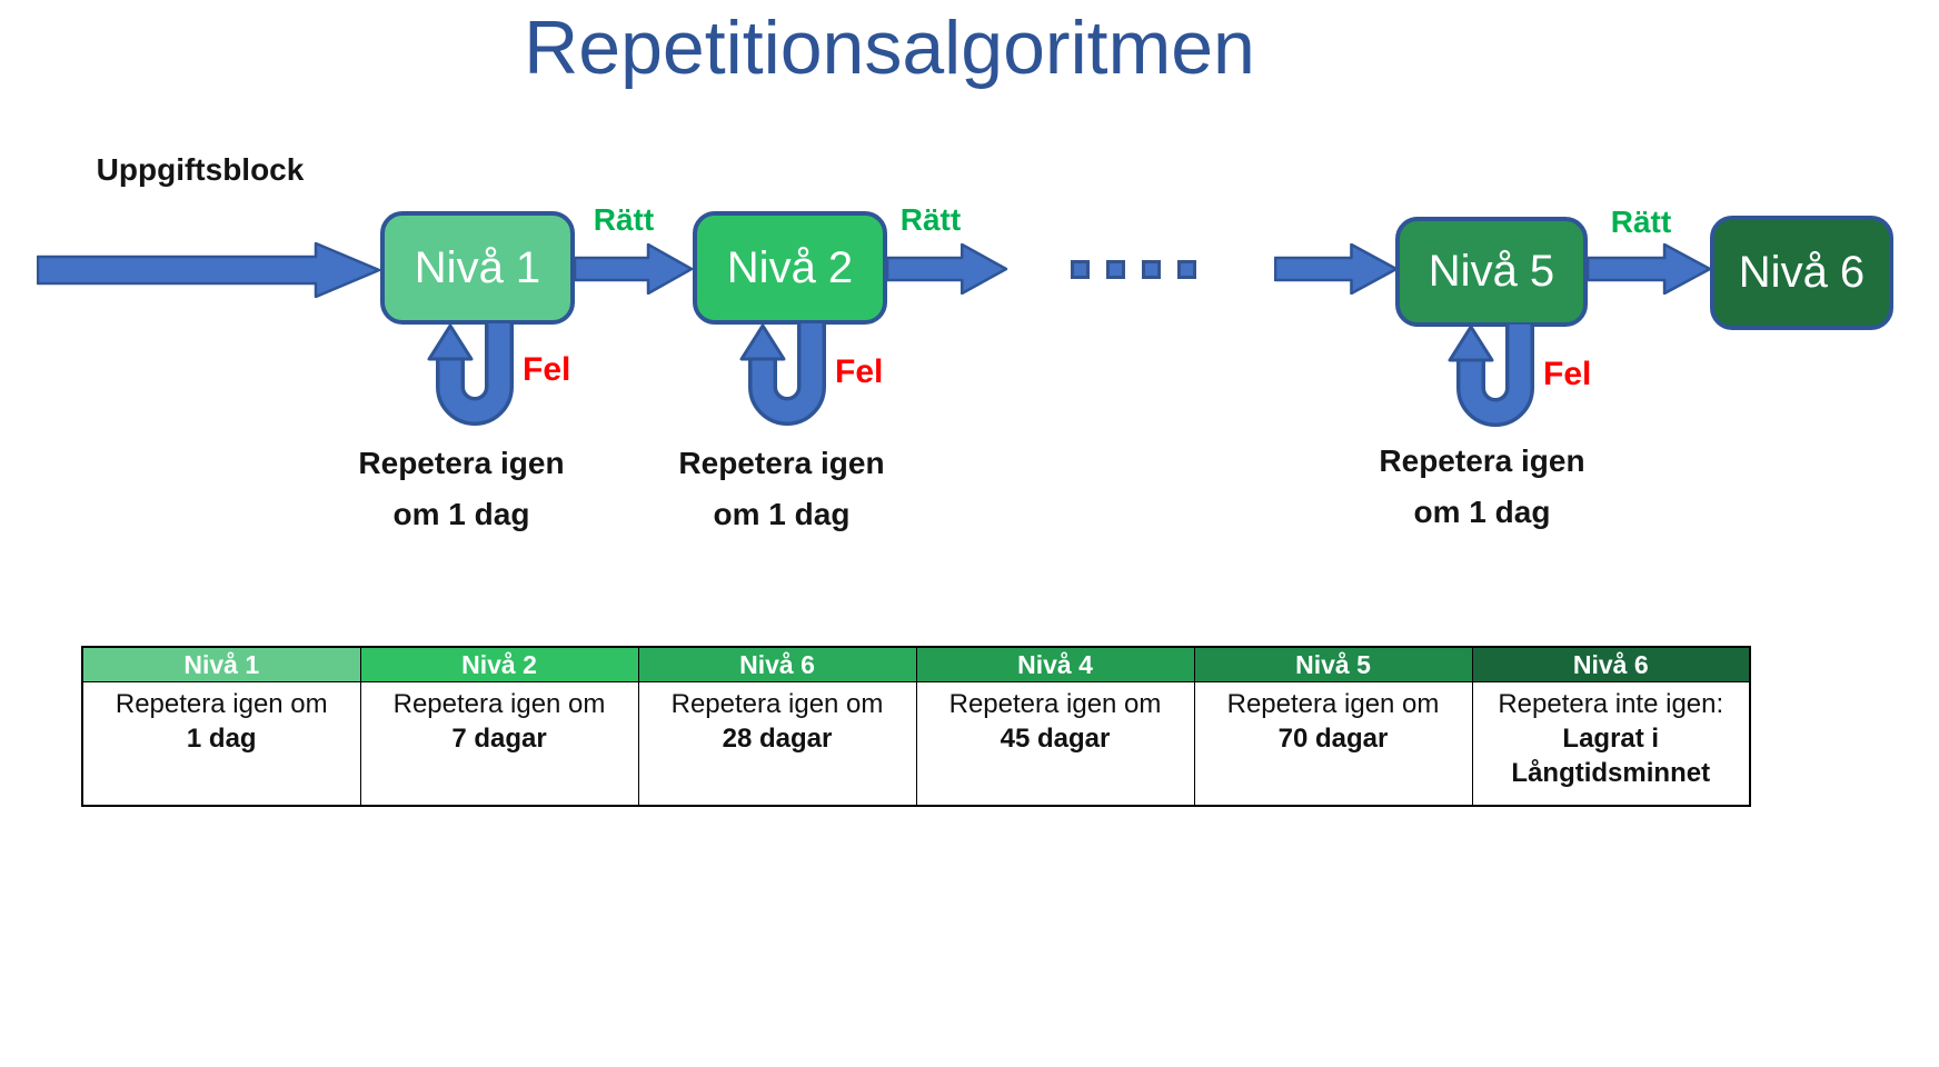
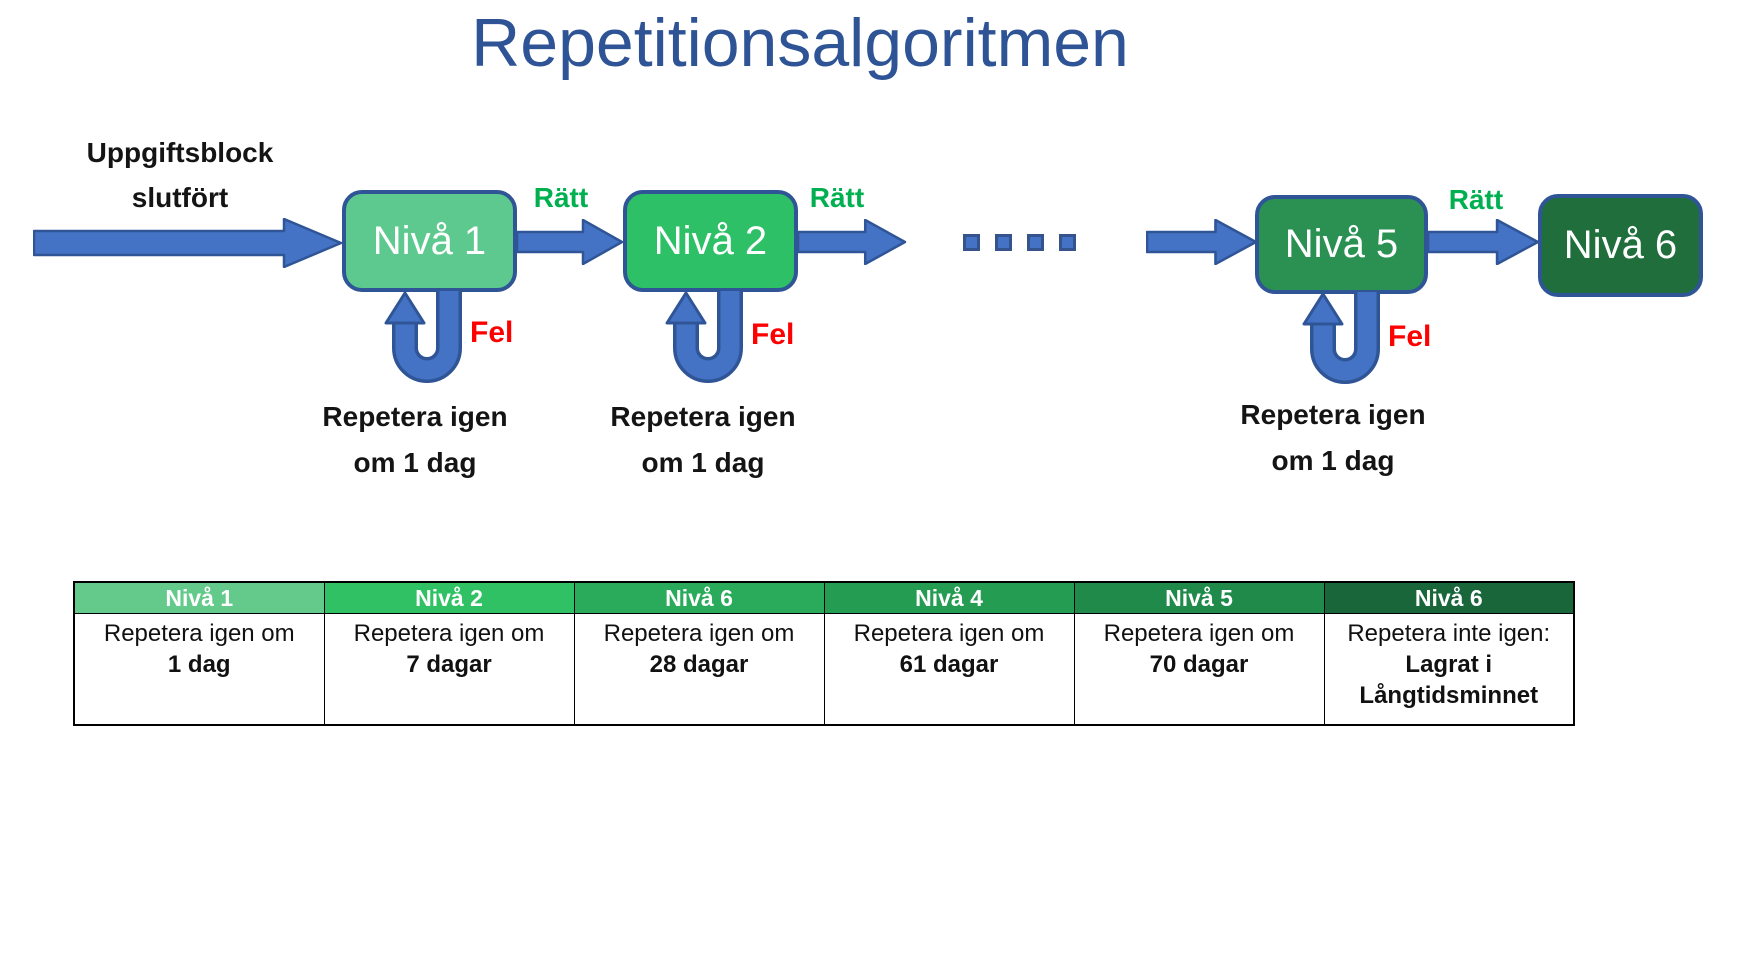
  Repetitionsalgoritmen
  Uppgiftsblock
+ slutfört
  Nivå 1
  Nivå 2
  Nivå 5
  Nivå 6
  Rätt
  Rätt
  Rätt
  Fel
  Fel
  Fel
  Repetera igen
  om 1 dag
  Repetera igen
  om 1 dag
  Repetera igen
  om 1 dag
  Nivå 1	Nivå 2	Nivå 6	Nivå 4	Nivå 5	Nivå 6
- Repetera igen om 1 dag	Repetera igen om 7 dagar	Repetera igen om 28 dagar	Repetera igen om 45 dagar	Repetera igen om 70 dagar	Repetera inte igen: Lagrat i Långtidsminnet
+ Repetera igen om 1 dag	Repetera igen om 7 dagar	Repetera igen om 28 dagar	Repetera igen om 61 dagar	Repetera igen om 70 dagar	Repetera inte igen: Lagrat i Långtidsminnet
